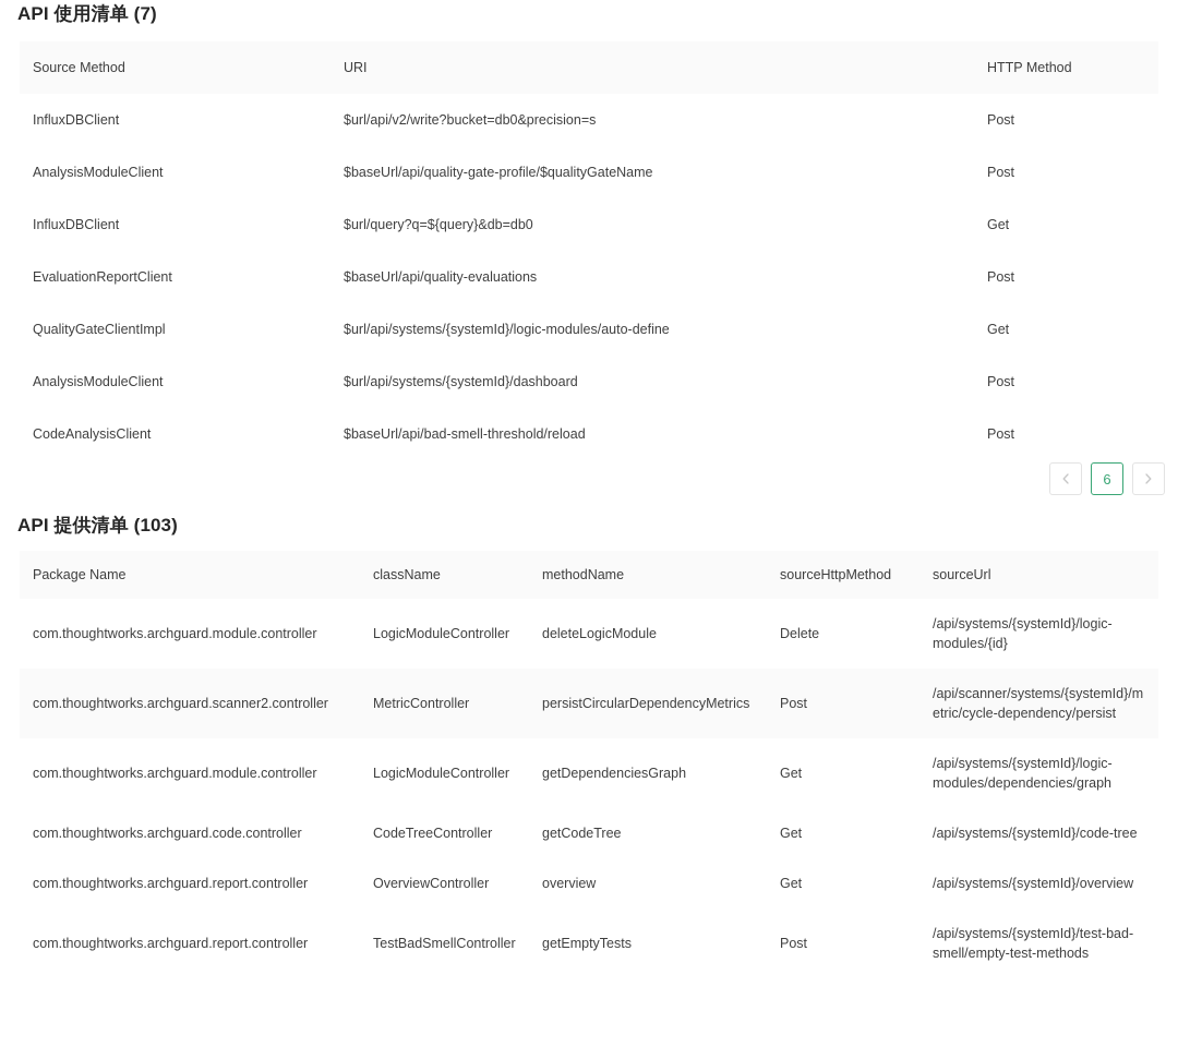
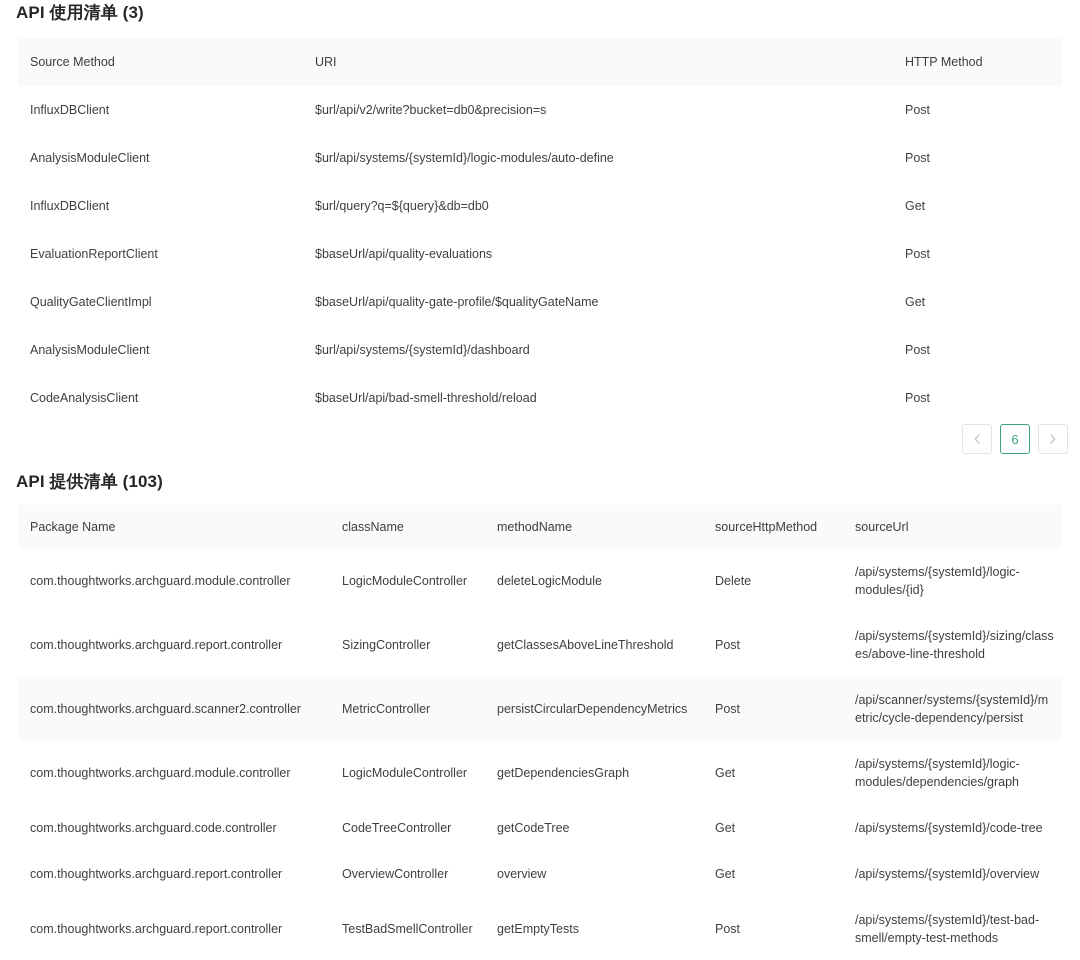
- API 使用清单 (7)
+ API 使用清单 (3)
  Source Method	URI	HTTP Method
  InfluxDBClient	$url/api/v2/write?bucket=db0&precision=s	Post
- AnalysisModuleClient	$baseUrl/api/quality-gate-profile/$qualityGateName	Post
+ AnalysisModuleClient	$url/api/systems/{systemId}/logic-modules/auto-define	Post
  InfluxDBClient	$url/query?q=${query}&db=db0	Get
  EvaluationReportClient	$baseUrl/api/quality-evaluations	Post
- QualityGateClientImpl	$url/api/systems/{systemId}/logic-modules/auto-define	Get
+ QualityGateClientImpl	$baseUrl/api/quality-gate-profile/$qualityGateName	Get
  AnalysisModuleClient	$url/api/systems/{systemId}/dashboard	Post
  CodeAnalysisClient	$baseUrl/api/bad-smell-threshold/reload	Post
  6
  API 提供清单 (103)
  Package Name	className	methodName	sourceHttpMethod	sourceUrl
  com.thoughtworks.archguard.module.controller	LogicModuleController	deleteLogicModule	Delete	/api/systems/{systemId}/logic-modules/{id}
+ com.thoughtworks.archguard.report.controller	SizingController	getClassesAboveLineThreshold	Post	/api/systems/{systemId}/sizing/classes/above-line-threshold
  com.thoughtworks.archguard.scanner2.controller	MetricController	persistCircularDependencyMetrics	Post	/api/scanner/systems/{systemId}/metric/cycle-dependency/persist
  com.thoughtworks.archguard.module.controller	LogicModuleController	getDependenciesGraph	Get	/api/systems/{systemId}/logic-modules/dependencies/graph
  com.thoughtworks.archguard.code.controller	CodeTreeController	getCodeTree	Get	/api/systems/{systemId}/code-tree
  com.thoughtworks.archguard.report.controller	OverviewController	overview	Get	/api/systems/{systemId}/overview
  com.thoughtworks.archguard.report.controller	TestBadSmellController	getEmptyTests	Post	/api/systems/{systemId}/test-bad-smell/empty-test-methods
